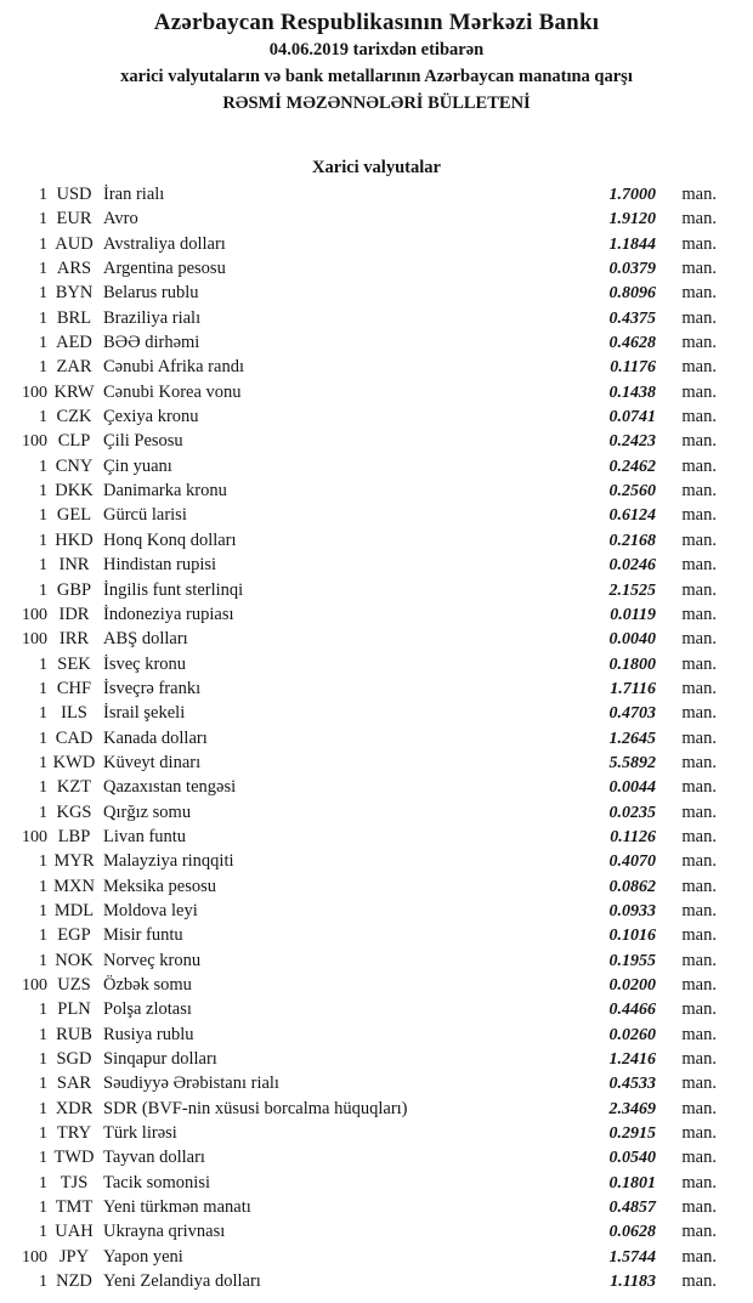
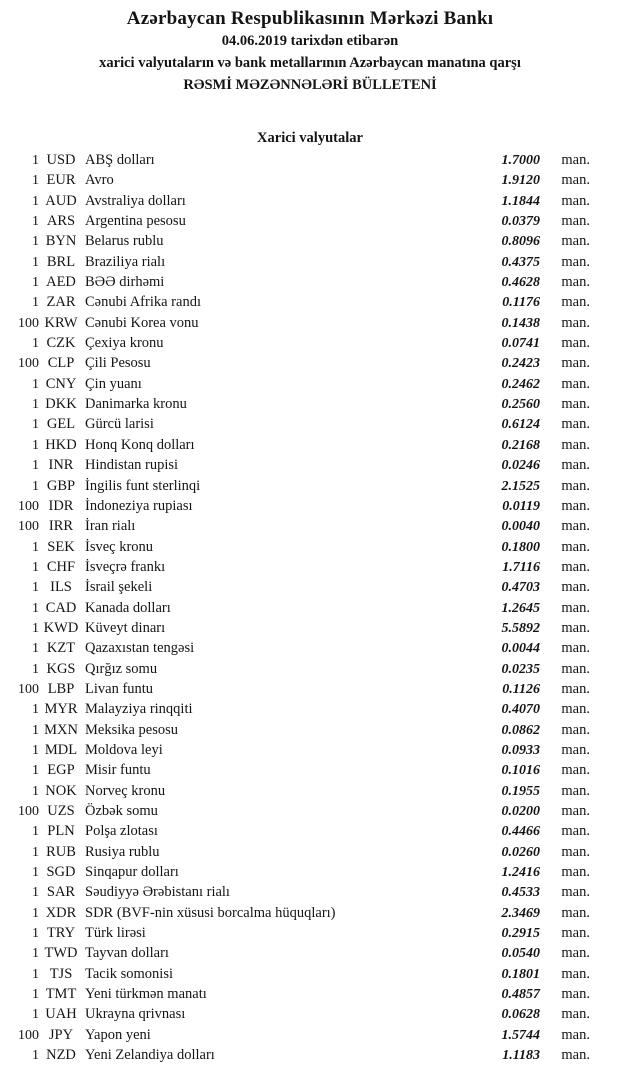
  Azərbaycan Respublikasının Mərkəzi Bankı
  04.06.2019 tarixdən etibarən
  xarici valyutaların və bank metallarının Azərbaycan manatına qarşı
  RƏSMİ MƏZƏNNƏLƏRİ BÜLLETENİ
  Xarici valyutalar
  1
  USD
- İran rialı
+ ABŞ dolları
  1.7000
  man.
  1
  EUR
  Avro
  1.9120
  man.
  1
  AUD
  Avstraliya dolları
  1.1844
  man.
  1
  ARS
  Argentina pesosu
  0.0379
  man.
  1
  BYN
  Belarus rublu
  0.8096
  man.
  1
  BRL
  Braziliya rialı
  0.4375
  man.
  1
  AED
  BƏƏ dirhəmi
  0.4628
  man.
  1
  ZAR
  Cənubi Afrika randı
  0.1176
  man.
  100
  KRW
  Cənubi Korea vonu
  0.1438
  man.
  1
  CZK
  Çexiya kronu
  0.0741
  man.
  100
  CLP
  Çili Pesosu
  0.2423
  man.
  1
  CNY
  Çin yuanı
  0.2462
  man.
  1
  DKK
  Danimarka kronu
  0.2560
  man.
  1
  GEL
  Gürcü larisi
  0.6124
  man.
  1
  HKD
  Honq Konq dolları
  0.2168
  man.
  1
  INR
  Hindistan rupisi
  0.0246
  man.
  1
  GBP
  İngilis funt sterlinqi
  2.1525
  man.
  100
  IDR
  İndoneziya rupiası
  0.0119
  man.
  100
  IRR
- ABŞ dolları
+ İran rialı
  0.0040
  man.
  1
  SEK
  İsveç kronu
  0.1800
  man.
  1
  CHF
  İsveçrə frankı
  1.7116
  man.
  1
  ILS
  İsrail şekeli
  0.4703
  man.
  1
  CAD
  Kanada dolları
  1.2645
  man.
  1
  KWD
  Küveyt dinarı
  5.5892
  man.
  1
  KZT
  Qazaxıstan tengəsi
  0.0044
  man.
  1
  KGS
  Qırğız somu
  0.0235
  man.
  100
  LBP
  Livan funtu
  0.1126
  man.
  1
  MYR
  Malayziya rinqqiti
  0.4070
  man.
  1
  MXN
  Meksika pesosu
  0.0862
  man.
  1
  MDL
  Moldova leyi
  0.0933
  man.
  1
  EGP
  Misir funtu
  0.1016
  man.
  1
  NOK
  Norveç kronu
  0.1955
  man.
  100
  UZS
  Özbək somu
  0.0200
  man.
  1
  PLN
  Polşa zlotası
  0.4466
  man.
  1
  RUB
  Rusiya rublu
  0.0260
  man.
  1
  SGD
  Sinqapur dolları
  1.2416
  man.
  1
  SAR
  Səudiyyə Ərəbistanı rialı
  0.4533
  man.
  1
  XDR
  SDR (BVF-nin xüsusi borcalma hüquqları)
  2.3469
  man.
  1
  TRY
  Türk lirəsi
  0.2915
  man.
  1
  TWD
  Tayvan dolları
  0.0540
  man.
  1
  TJS
  Tacik somonisi
  0.1801
  man.
  1
  TMT
  Yeni türkmən manatı
  0.4857
  man.
  1
  UAH
  Ukrayna qrivnası
  0.0628
  man.
  100
  JPY
  Yapon yeni
  1.5744
  man.
  1
  NZD
  Yeni Zelandiya dolları
  1.1183
  man.
